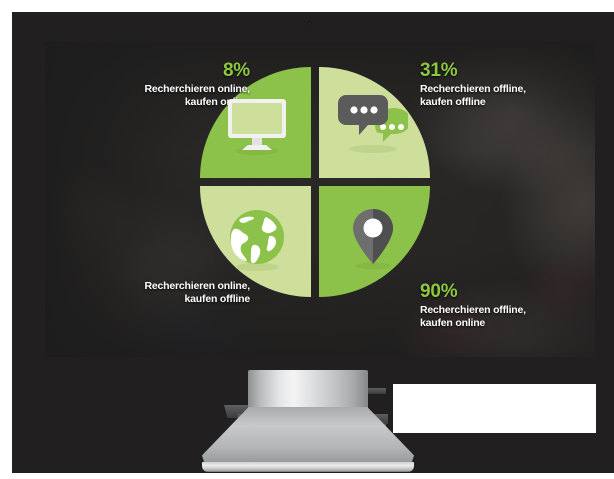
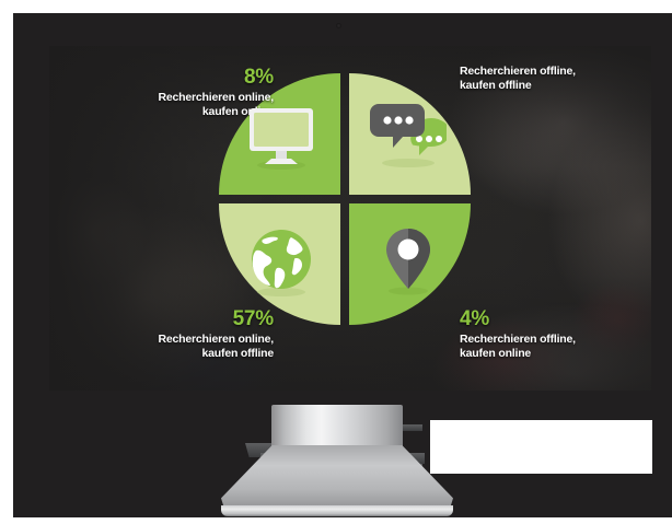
  8%
  Recherchieren online,
- 31%
  Recherchieren offline,
  kaufen offline
+ 57%
  Recherchieren online,
  kaufen offline
- 90%
+ 4%
  Recherchieren offline,
  kaufen online
